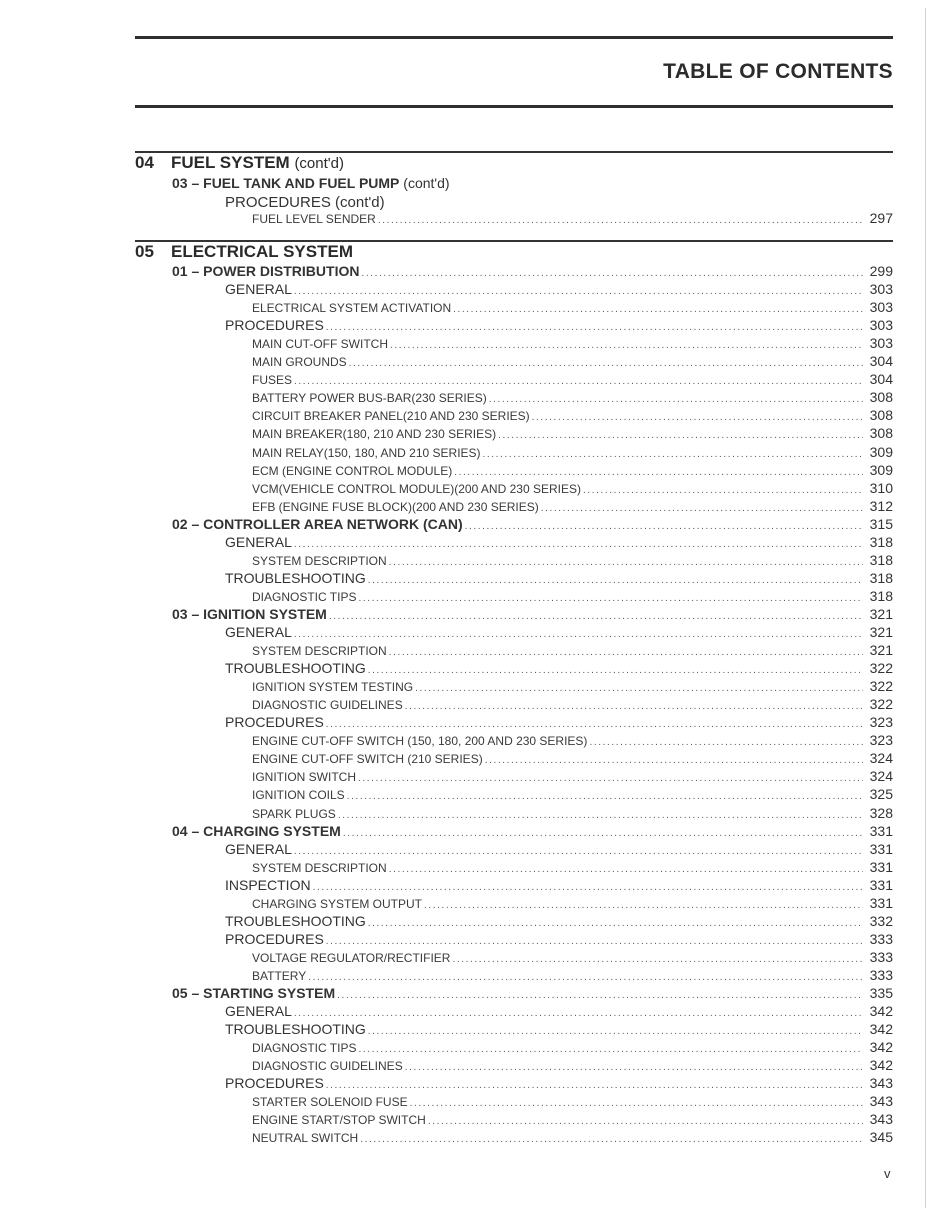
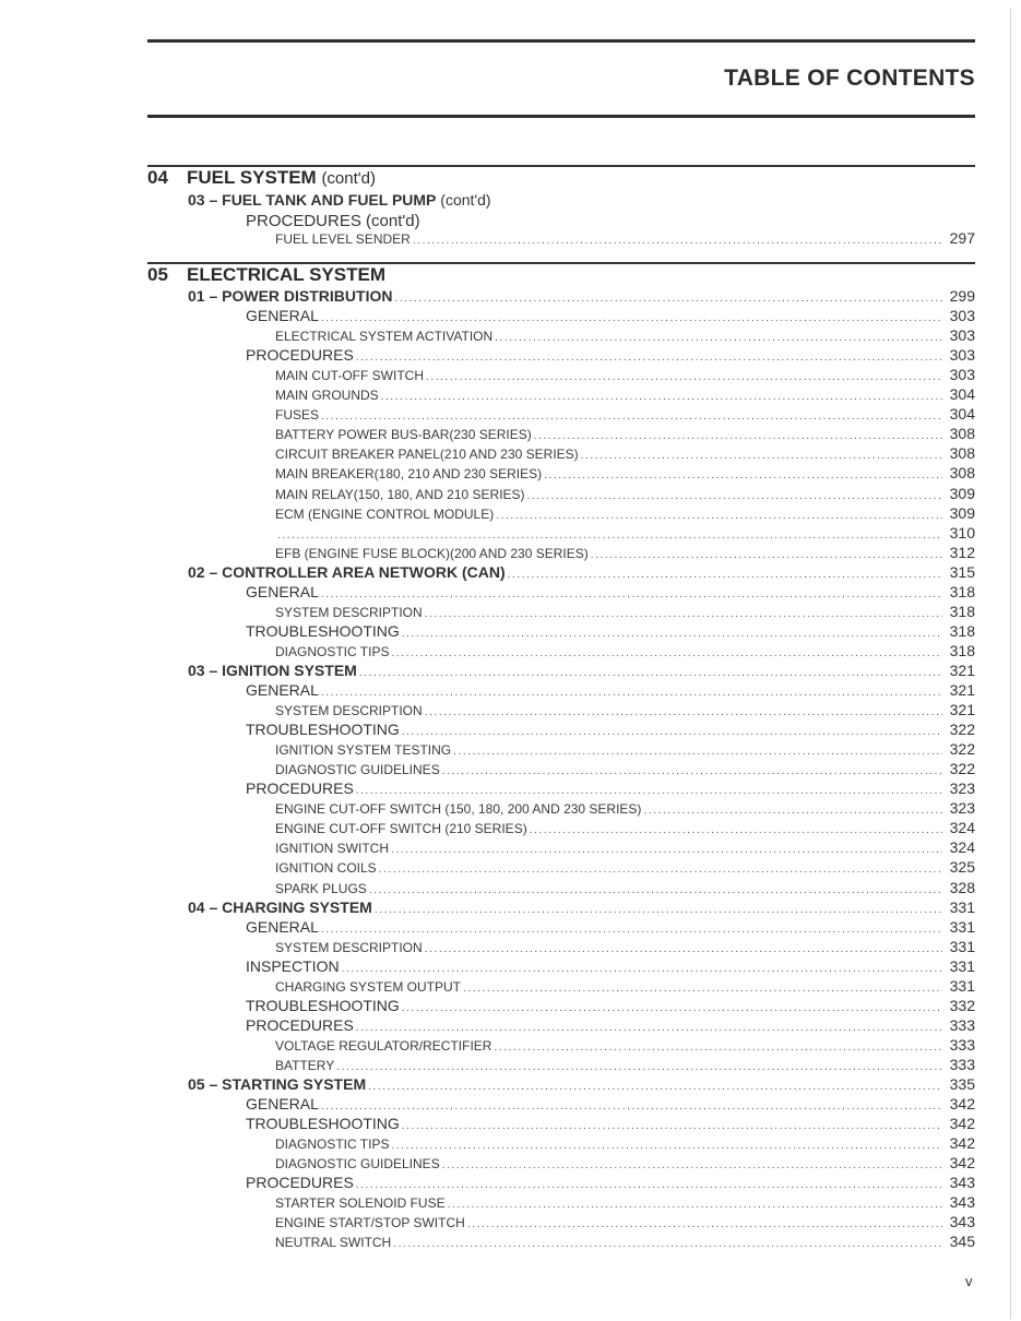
  TABLE OF CONTENTS
  04
  FUEL SYSTEM
  (cont'd)
  03 – FUEL TANK AND FUEL PUMP (cont'd)
  PROCEDURES (cont'd)
  FUEL LEVEL SENDER
  297
  05
  ELECTRICAL SYSTEM
  01 – POWER DISTRIBUTION
  299
  GENERAL
  303
  ELECTRICAL SYSTEM ACTIVATION
  303
  PROCEDURES
  303
  MAIN CUT-OFF SWITCH
  303
  MAIN GROUNDS
  304
  FUSES
  304
  BATTERY POWER BUS-BAR(230 SERIES)
  308
  CIRCUIT BREAKER PANEL(210 AND 230 SERIES)
  308
  MAIN BREAKER(180, 210 AND 230 SERIES)
  308
  MAIN RELAY(150, 180, AND 210 SERIES)
  309
  ECM (ENGINE CONTROL MODULE)
  309
- VCM(VEHICLE CONTROL MODULE)(200 AND 230 SERIES)
  310
  EFB (ENGINE FUSE BLOCK)(200 AND 230 SERIES)
  312
  02 – CONTROLLER AREA NETWORK (CAN)
  315
  GENERAL
  318
  SYSTEM DESCRIPTION
  318
  TROUBLESHOOTING
  318
  DIAGNOSTIC TIPS
  318
  03 – IGNITION SYSTEM
  321
  GENERAL
  321
  SYSTEM DESCRIPTION
  321
  TROUBLESHOOTING
  322
  IGNITION SYSTEM TESTING
  322
  DIAGNOSTIC GUIDELINES
  322
  PROCEDURES
  323
  ENGINE CUT-OFF SWITCH (150, 180, 200 AND 230 SERIES)
  323
  ENGINE CUT-OFF SWITCH (210 SERIES)
  324
  IGNITION SWITCH
  324
  IGNITION COILS
  325
  SPARK PLUGS
  328
  04 – CHARGING SYSTEM
  331
  GENERAL
  331
  SYSTEM DESCRIPTION
  331
  INSPECTION
  331
  CHARGING SYSTEM OUTPUT
  331
  TROUBLESHOOTING
  332
  PROCEDURES
  333
  VOLTAGE REGULATOR/RECTIFIER
  333
  BATTERY
  333
  05 – STARTING SYSTEM
  335
  GENERAL
  342
  TROUBLESHOOTING
  342
  DIAGNOSTIC TIPS
  342
  DIAGNOSTIC GUIDELINES
  342
  PROCEDURES
  343
  STARTER SOLENOID FUSE
  343
  ENGINE START/STOP SWITCH
  343
  NEUTRAL SWITCH
  345
  v
